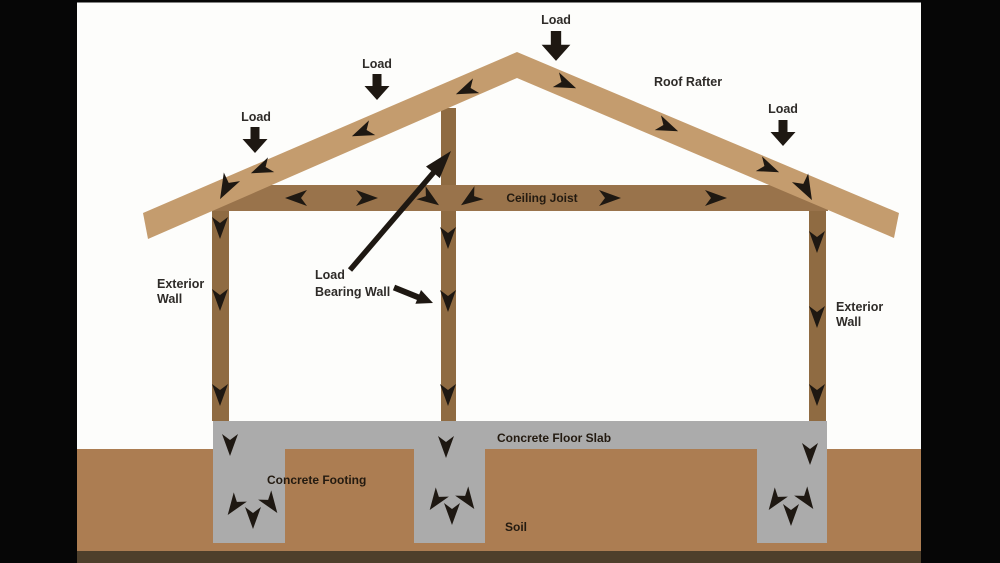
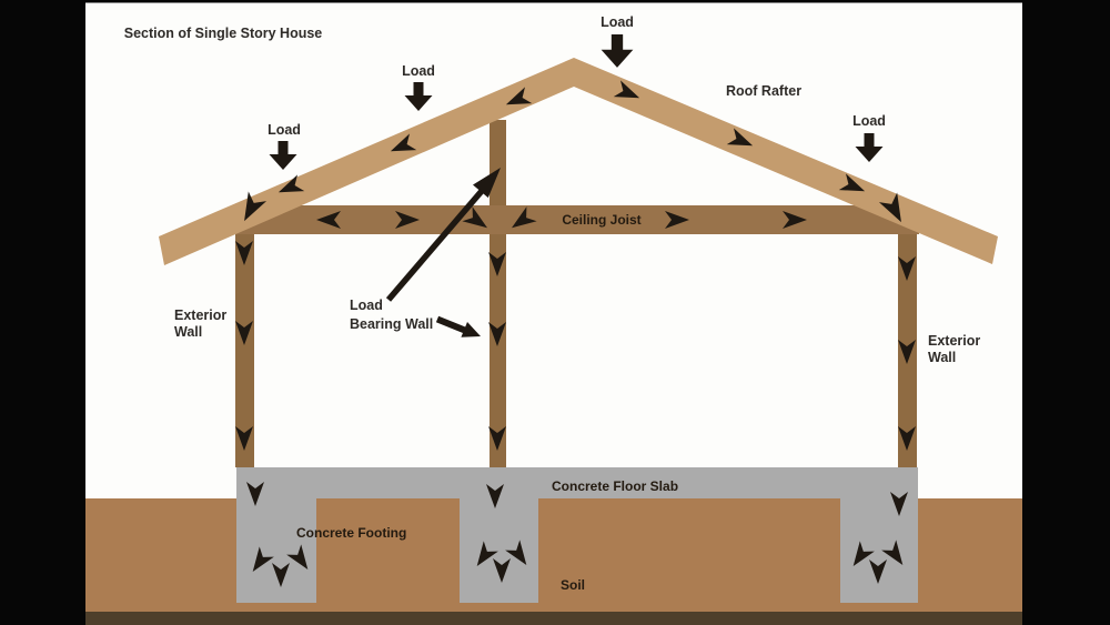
+ Section of Single Story House
  Load
  Load
  Load
  Load
  Roof Rafter
  Exterior
  Wall
  Exterior
  Wall
  Load
  Bearing Wall
  Ceiling Joist
  Concrete Floor Slab
  Concrete Footing
  Soil
